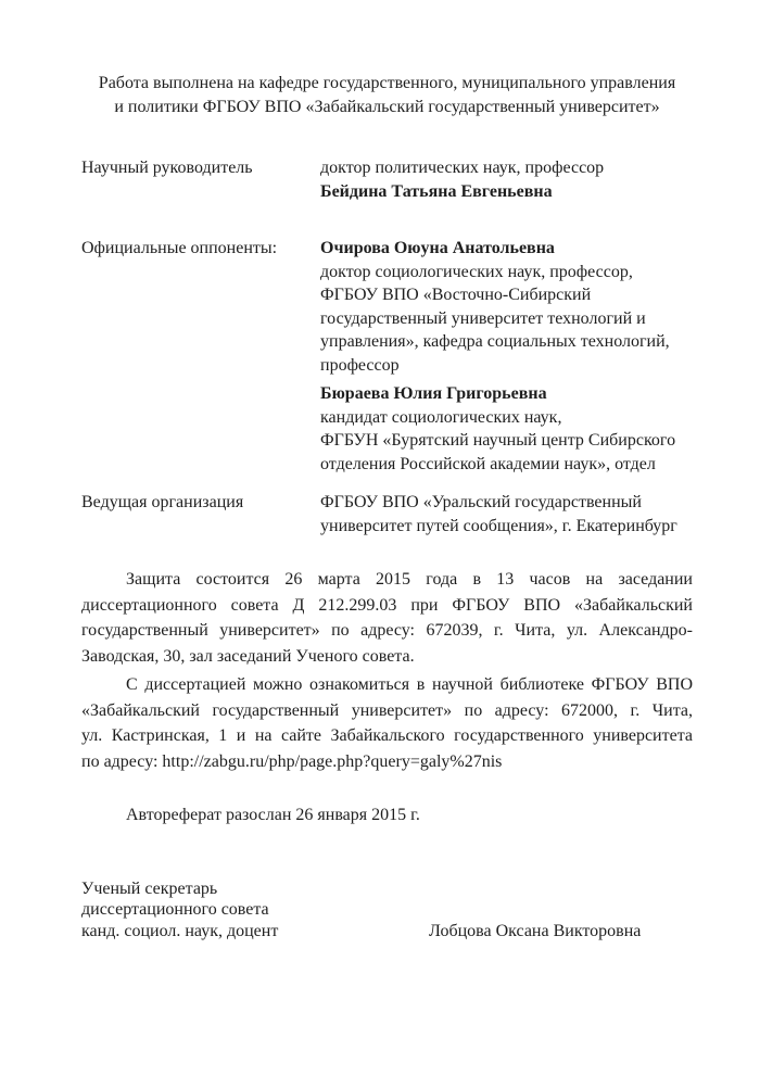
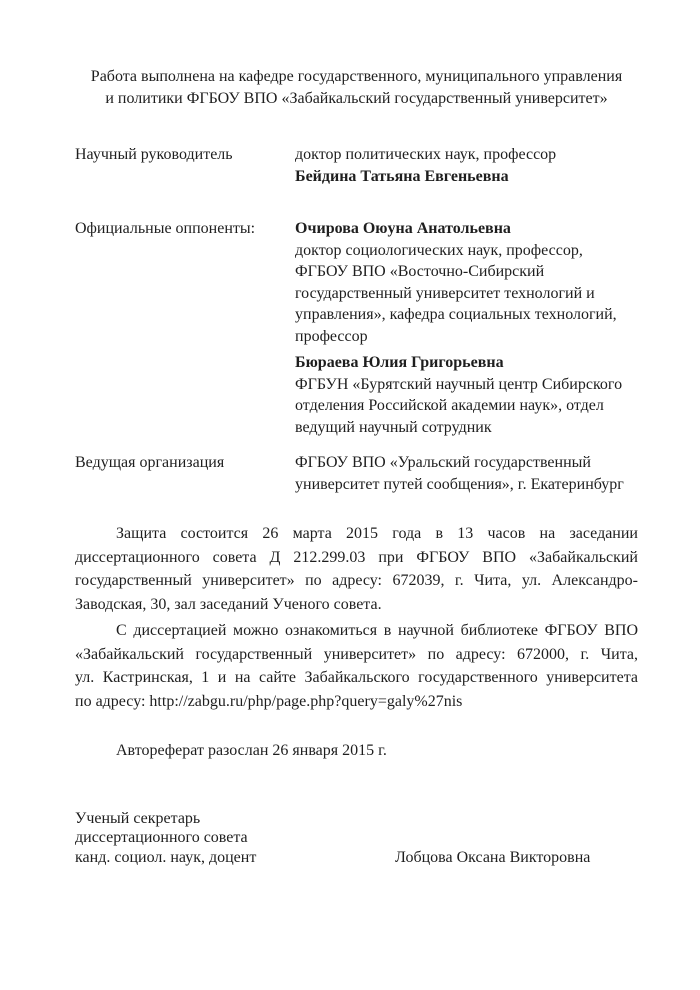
  Работа выполнена на кафедре государственного, муниципального управления
  и политики ФГБОУ ВПО «Забайкальский государственный университет»
  Научный руководитель
  доктор политических наук, профессор
  Бейдина Татьяна Евгеньевна
  Официальные оппоненты:
  Очирова Оюуна Анатольевна
  доктор социологических наук, профессор,
  ФГБОУ ВПО «Восточно-Сибирский
  государственный университет технологий и
  управления», кафедра социальных технологий,
  профессор
  Бюраева Юлия Григорьевна
- кандидат социологических наук,
  ФГБУН «Бурятский научный центр Сибирского
  отделения Российской академии наук», отдел
+ ведущий научный сотрудник
  Ведущая организация
  ФГБОУ ВПО «Уральский государственный
  университет путей сообщения», г. Екатеринбург
  Защита состоится 26 марта 2015 года в 13 часов на заседании
  диссертационного совета Д 212.299.03 при ФГБОУ ВПО «Забайкальский
  государственный университет» по адресу: 672039, г. Чита, ул. Александро-
  Заводская, 30, зал заседаний Ученого совета.
  С диссертацией можно ознакомиться в научной библиотеке ФГБОУ ВПО
  «Забайкальский государственный университет» по адресу: 672000, г. Чита,
  ул. Кастринская, 1 и на сайте Забайкальского государственного университета
  по адресу: http://zabgu.ru/php/page.php?query=galy%27nis
  Автореферат разослан 26 января 2015 г.
  Ученый секретарь
  диссертационного совета
  канд. социол. наук, доцент
  Лобцова Оксана Викторовна
